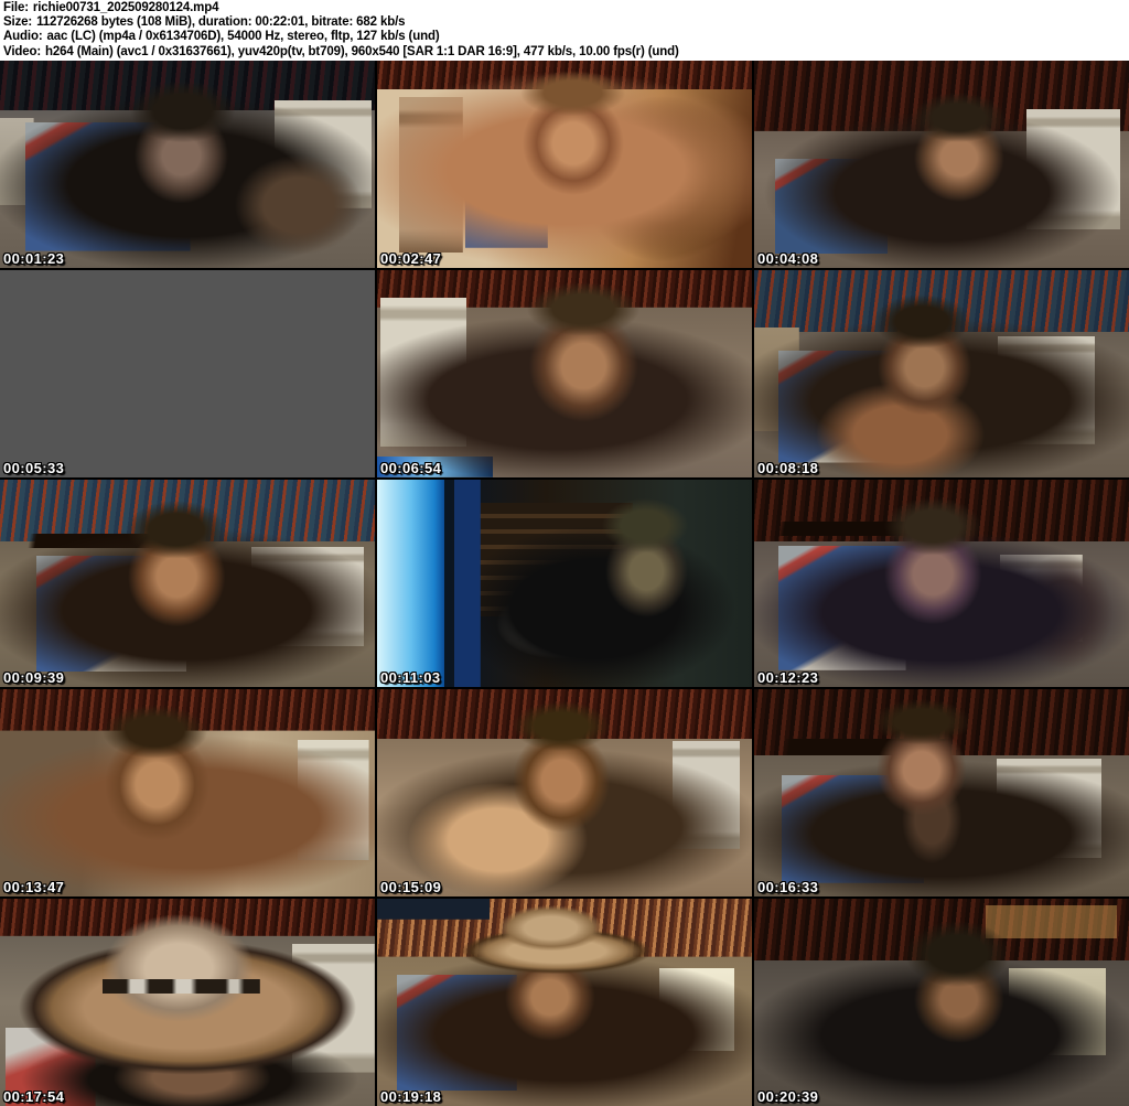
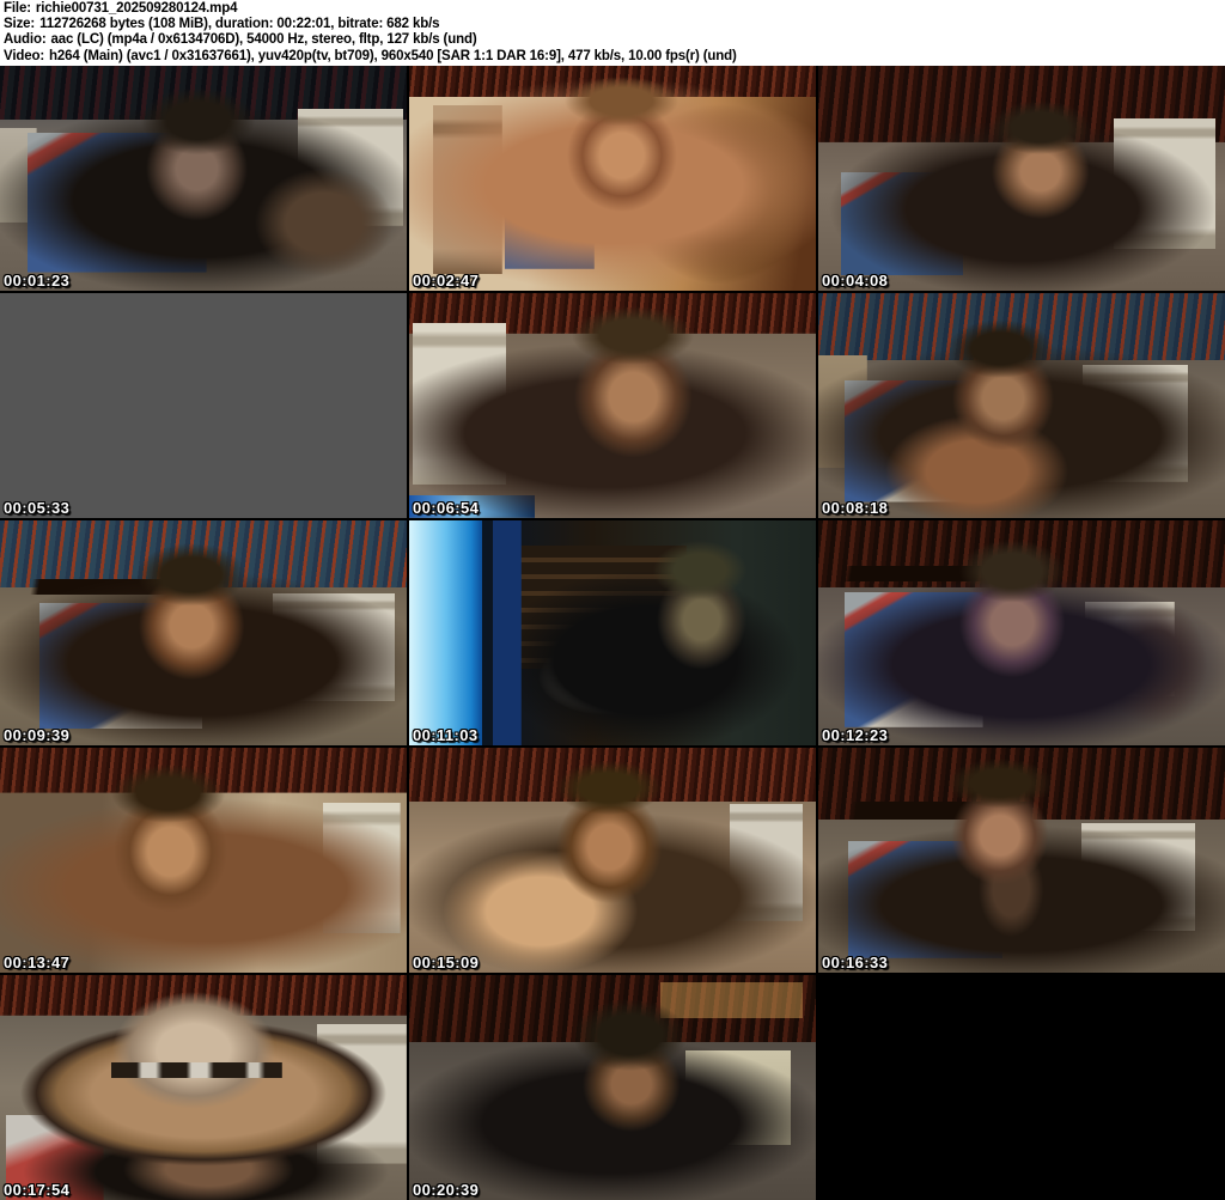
  File: richie00731_202509280124.mp4
  Size: 112726268 bytes (108 MiB), duration: 00:22:01, bitrate: 682 kb/s
  Audio: aac (LC) (mp4a / 0x6134706D), 54000 Hz, stereo, fltp, 127 kb/s (und)
  Video: h264 (Main) (avc1 / 0x31637661), yuv420p(tv, bt709), 960x540 [SAR 1:1 DAR 16:9], 477 kb/s, 10.00 fps(r) (und)
  00:01:23
  00:02:47
  00:04:08
  00:05:33
  00:06:54
  00:08:18
  00:09:39
  00:11:03
  00:12:23
  00:13:47
  00:15:09
  00:16:33
  00:17:54
- 00:19:18
  00:20:39
